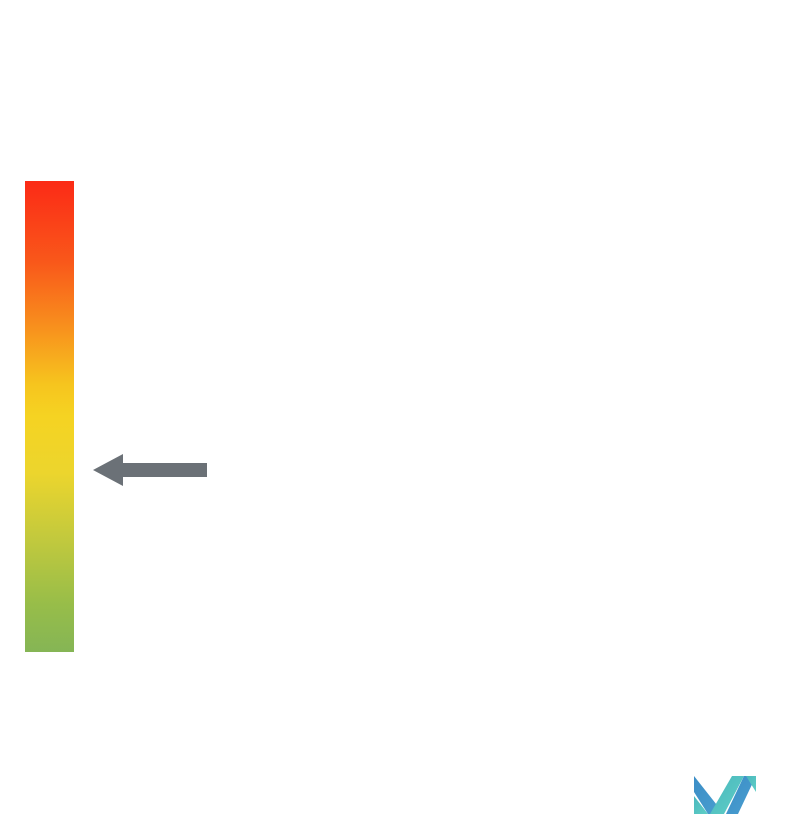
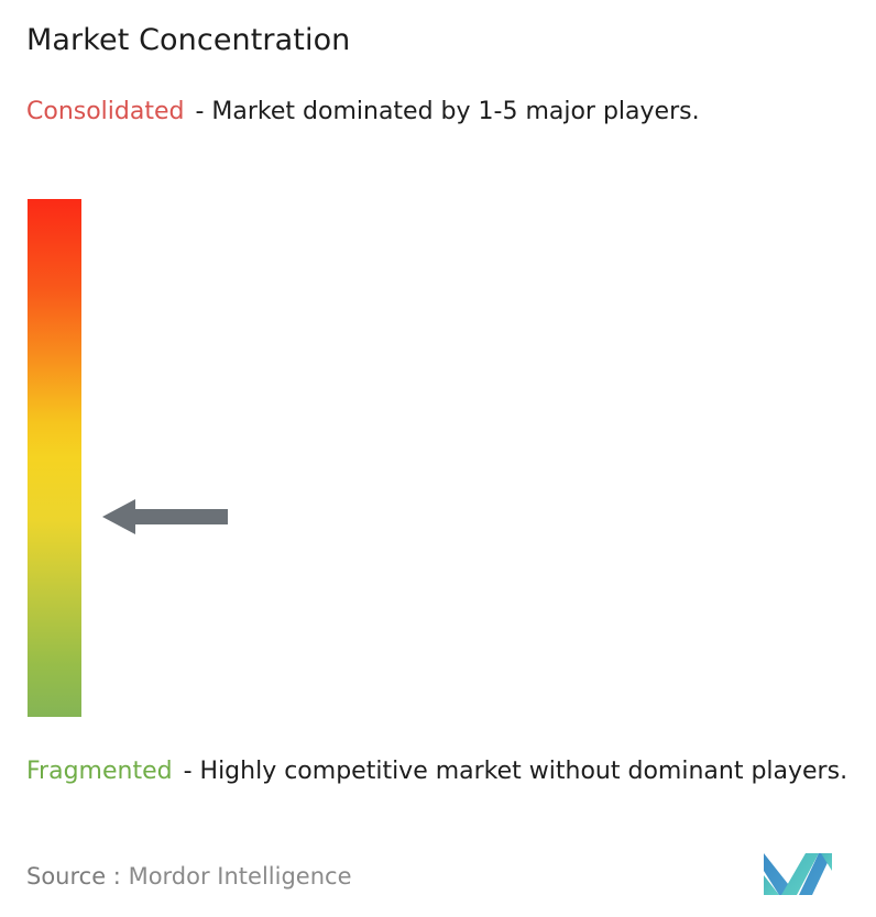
+ Market Concentration
+ Consolidated - Market dominated by 1-5 major players.
+ Fragmented - Highly competitive market without dominant players.
+ Source : Mordor Intelligence
